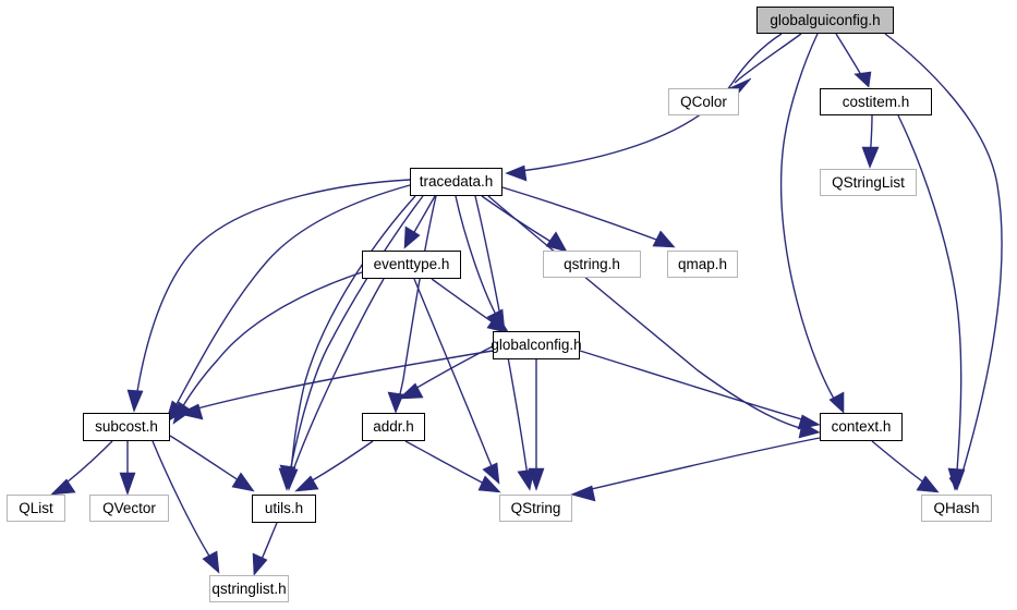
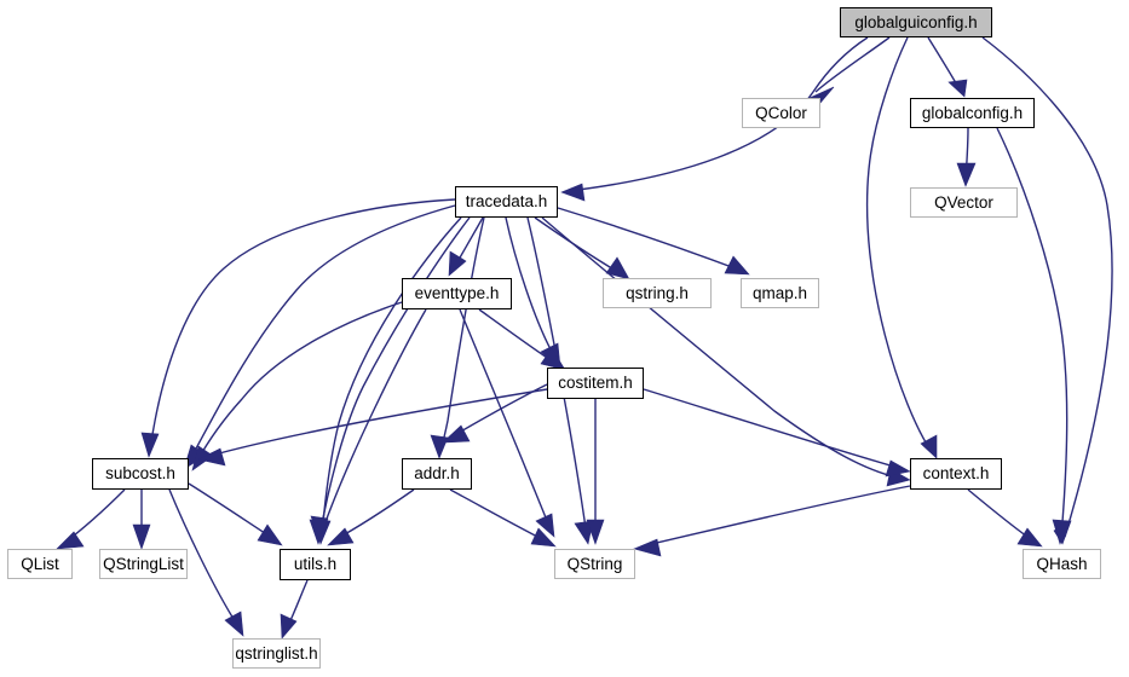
  globalguiconfig.h
  QColor
- costitem.h
+ globalconfig.h
- QStringList
+ QVector
  tracedata.h
  eventtype.h
  qstring.h
  qmap.h
- globalconfig.h
+ costitem.h
  subcost.h
  addr.h
  context.h
  QList
- QVector
+ QStringList
  utils.h
  QString
  QHash
  qstringlist.h
